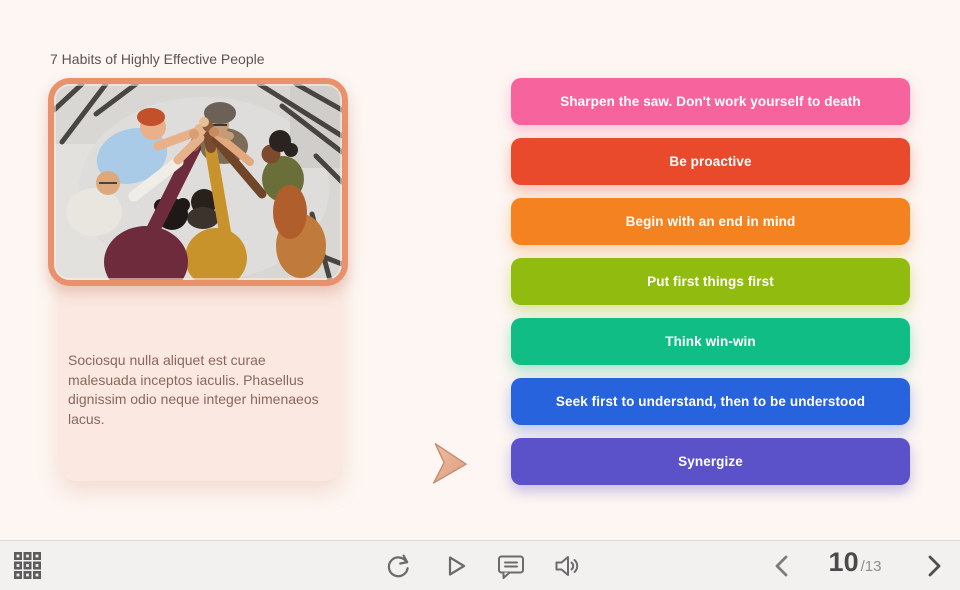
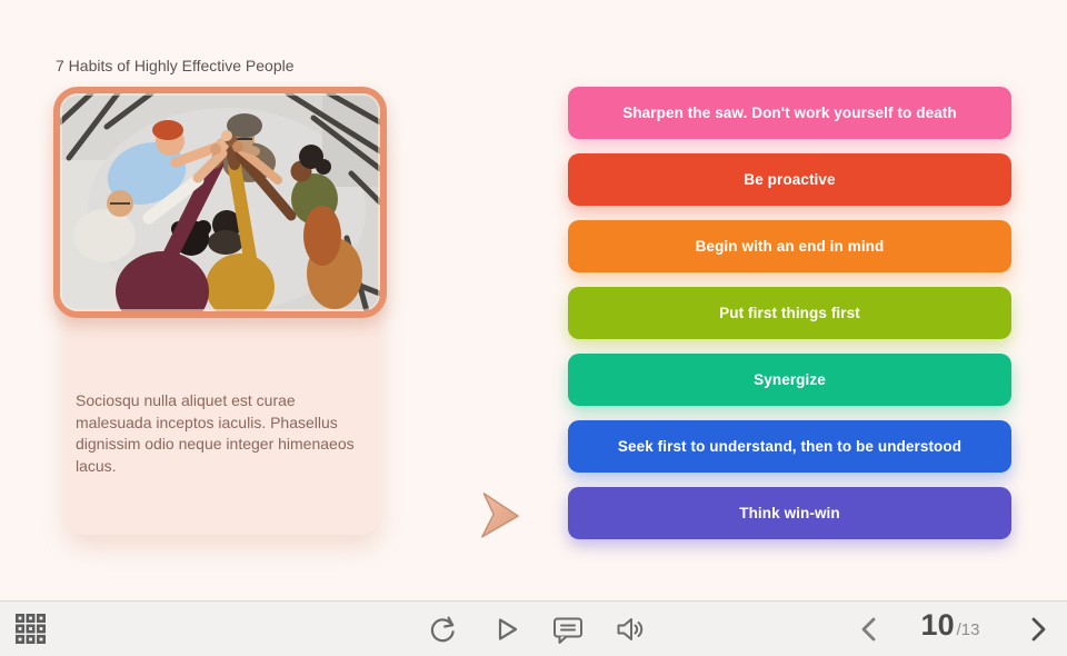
  7 Habits of Highly Effective People
  Sociosqu nulla aliquet est curae malesuada inceptos iaculis. Phasellus dignissim odio neque integer himenaeos lacus.
  Sharpen the saw. Don't work yourself to death
  Be proactive
  Begin with an end in mind
  Put first things first
- Think win-win
+ Synergize
  Seek first to understand, then to be understood
- Synergize
+ Think win-win
  10
  /13
